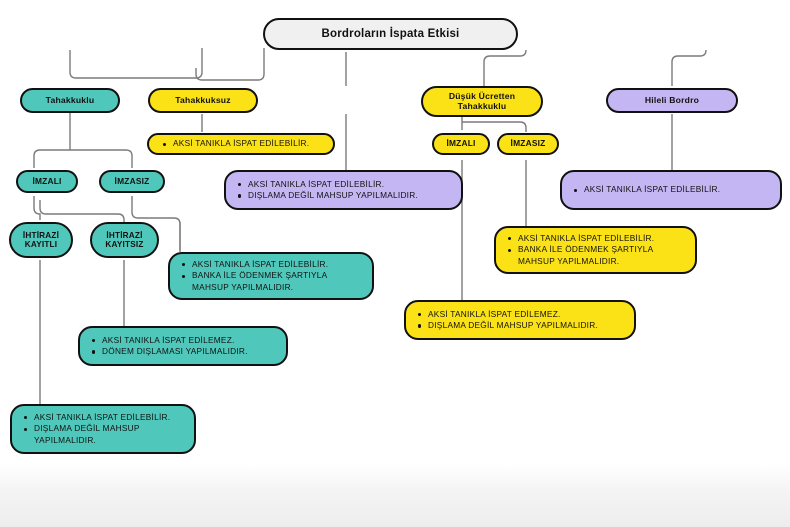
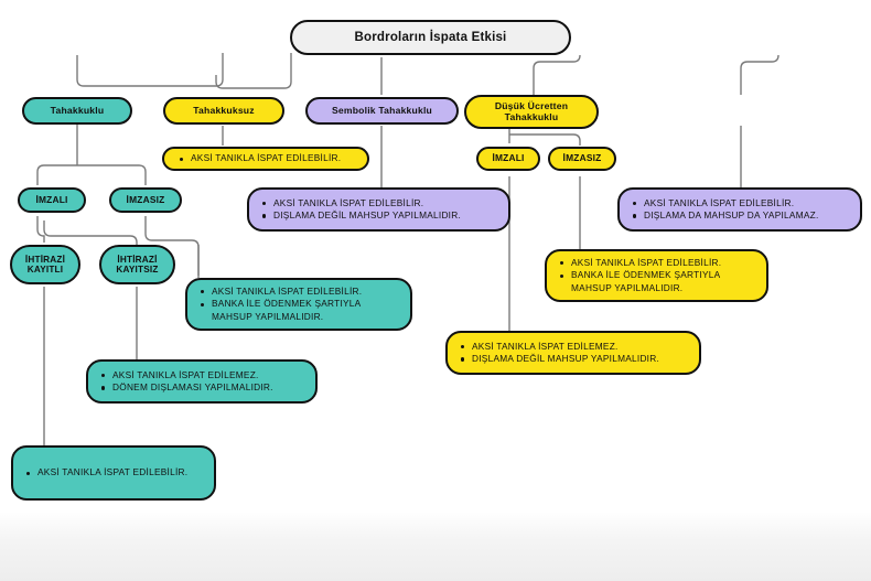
  Bordroların İspata Etkisi
  Tahakkuklu
  Tahakkuksuz
+ Sembolik Tahakkuklu
  Düşük Ücretten
  Tahakkuklu
- Hileli Bordro
  İMZALI
  İMZASIZ
  İHTİRAZİ
  KAYITLI
  İHTİRAZİ
  KAYITSIZ
  İMZALI
  İMZASIZ
  AKSİ TANIKLA İSPAT EDİLEBİLİR.
  AKSİ TANIKLA İSPAT EDİLEBİLİR.
  DIŞLAMA DEĞİL MAHSUP YAPILMALIDIR.
  AKSİ TANIKLA İSPAT EDİLEBİLİR.
+ DIŞLAMA DA MAHSUP DA YAPILAMAZ.
  AKSİ TANIKLA İSPAT EDİLEBİLİR.
  BANKA İLE ÖDENMEK ŞARTIYLA
  MAHSUP YAPILMALIDIR.
  AKSİ TANIKLA İSPAT EDİLEMEZ.
  DÖNEM DIŞLAMASI YAPILMALIDIR.
  AKSİ TANIKLA İSPAT EDİLEBİLİR.
- DIŞLAMA DEĞİL MAHSUP
- YAPILMALIDIR.
  AKSİ TANIKLA İSPAT EDİLEBİLİR.
  BANKA İLE ÖDENMEK ŞARTIYLA
  MAHSUP YAPILMALIDIR.
  AKSİ TANIKLA İSPAT EDİLEMEZ.
  DIŞLAMA DEĞİL MAHSUP YAPILMALIDIR.
